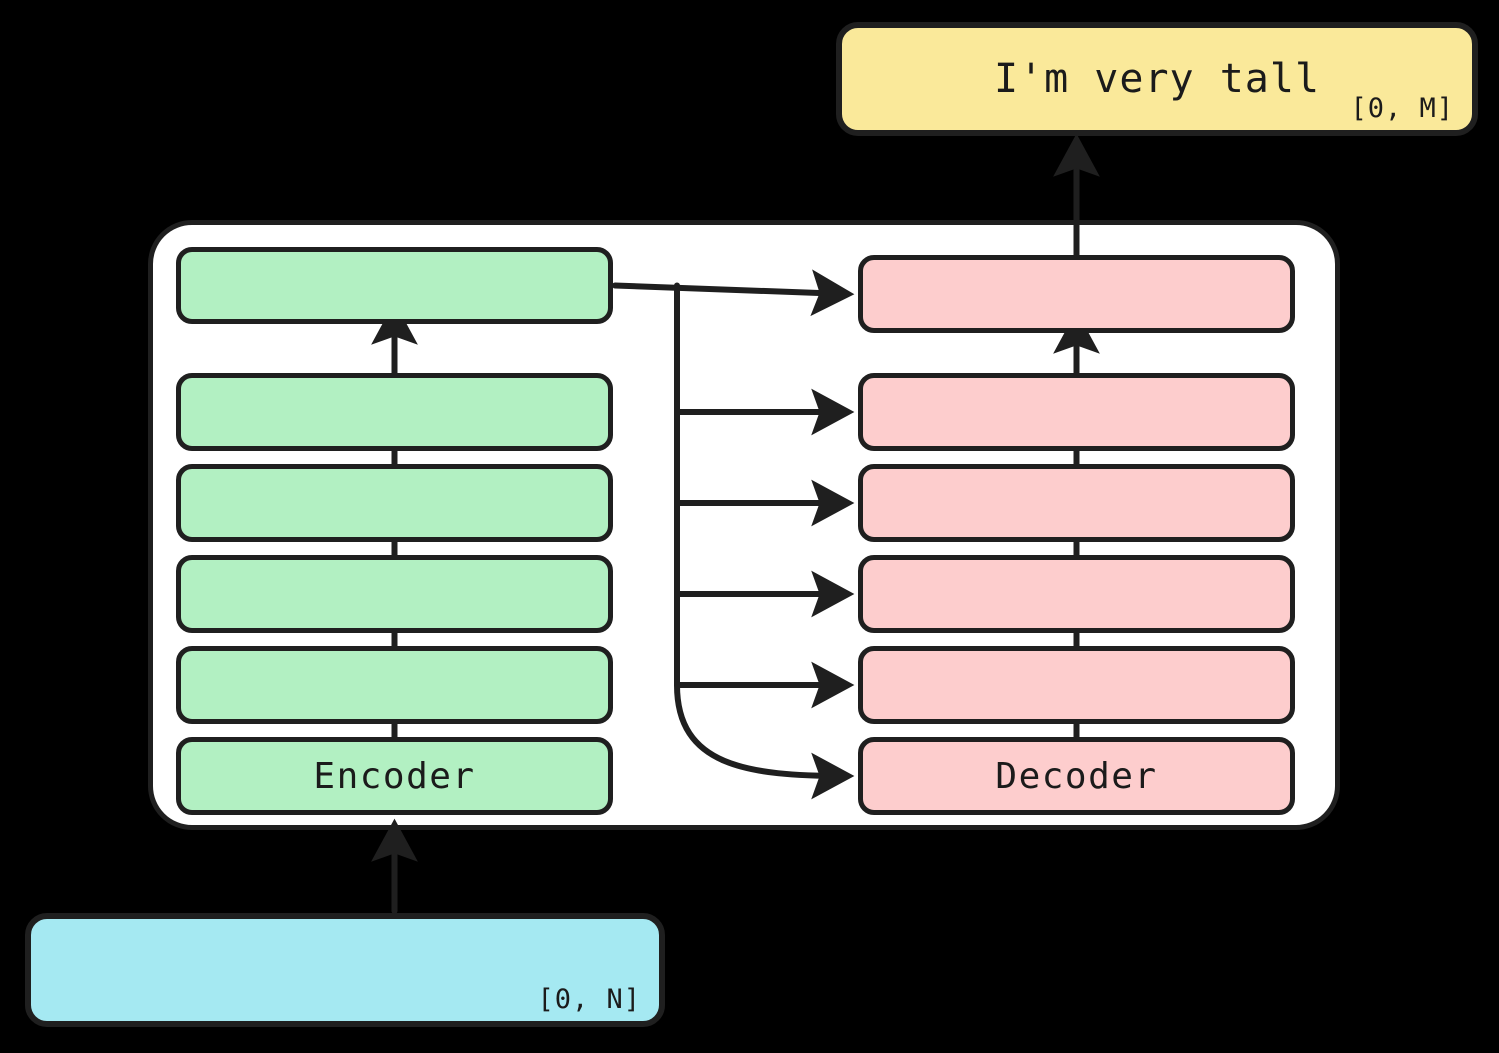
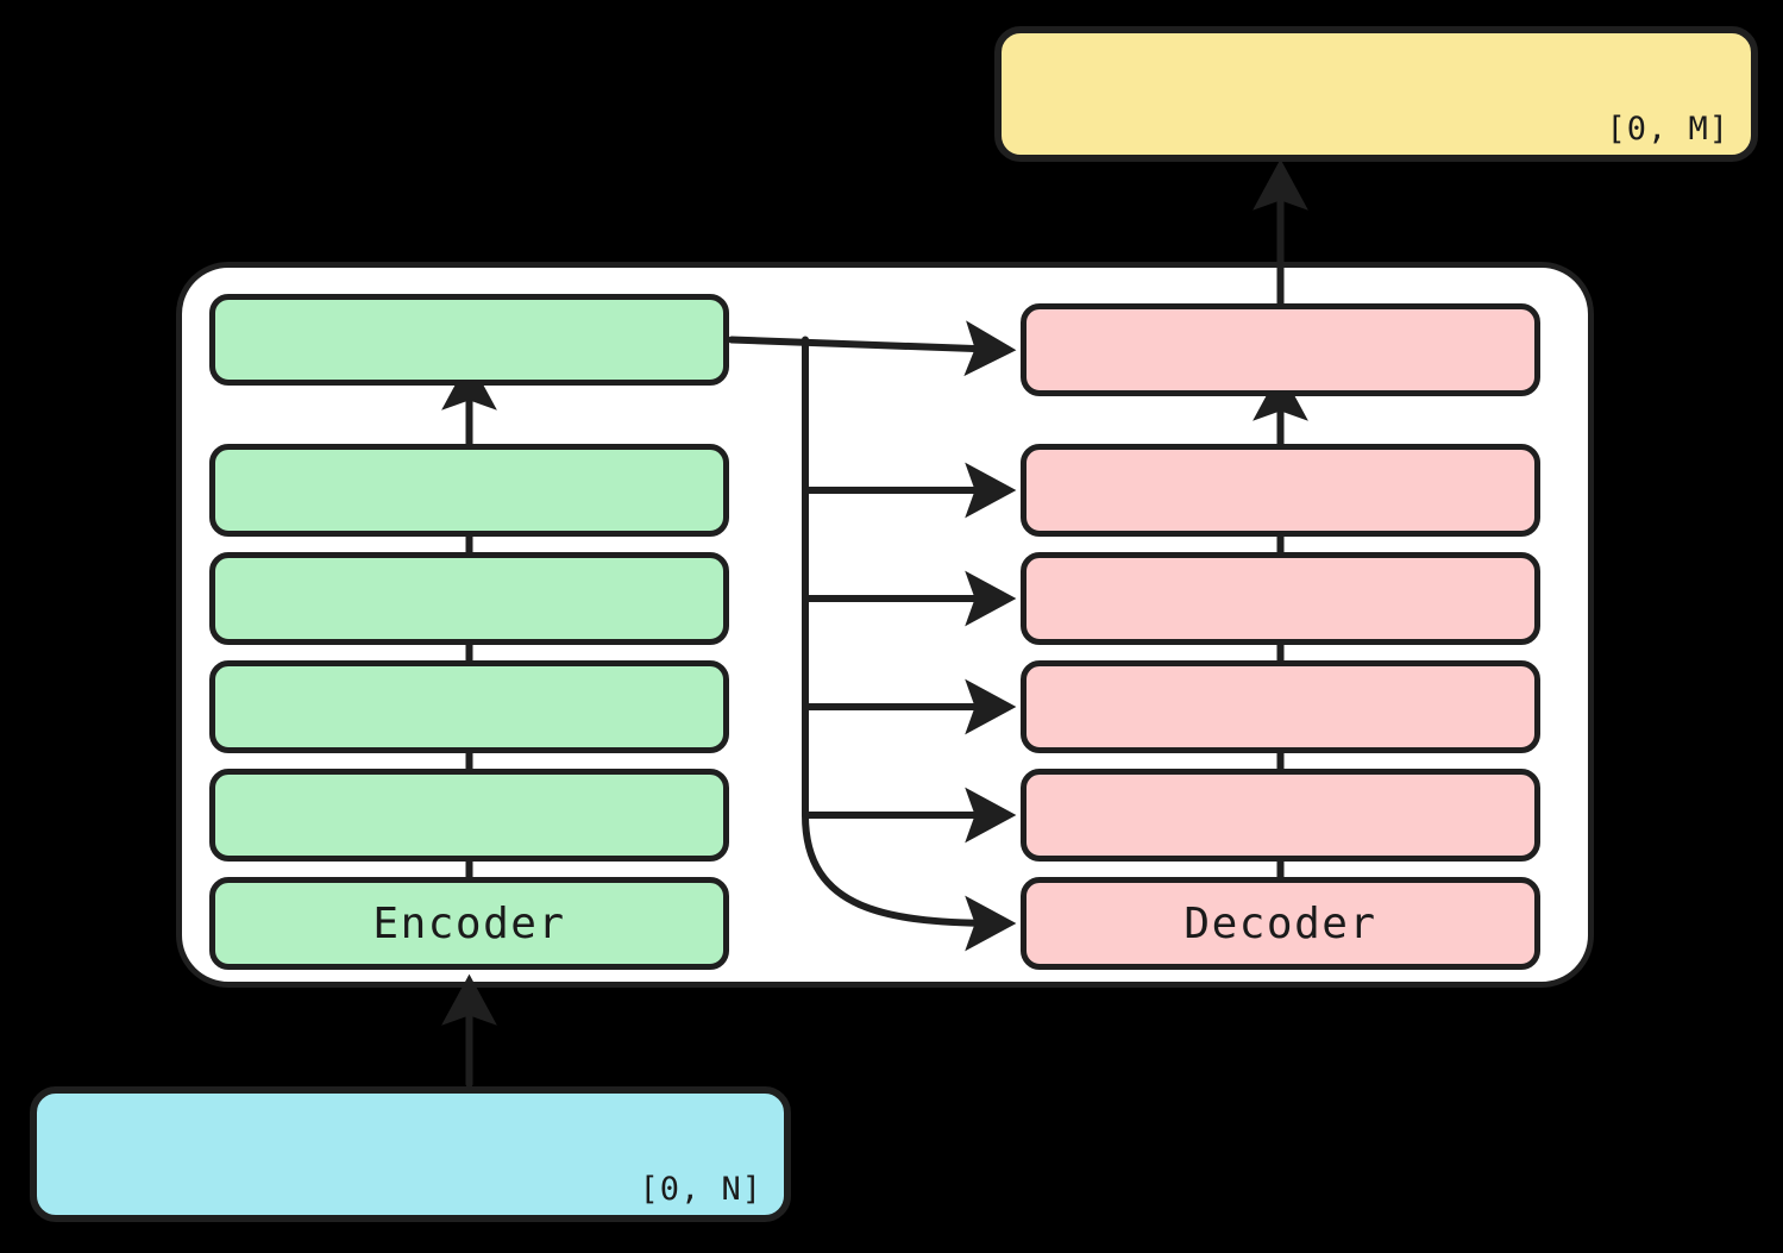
  [0, N]
- I'm very tall
  [0, M]
  Encoder
  Decoder
